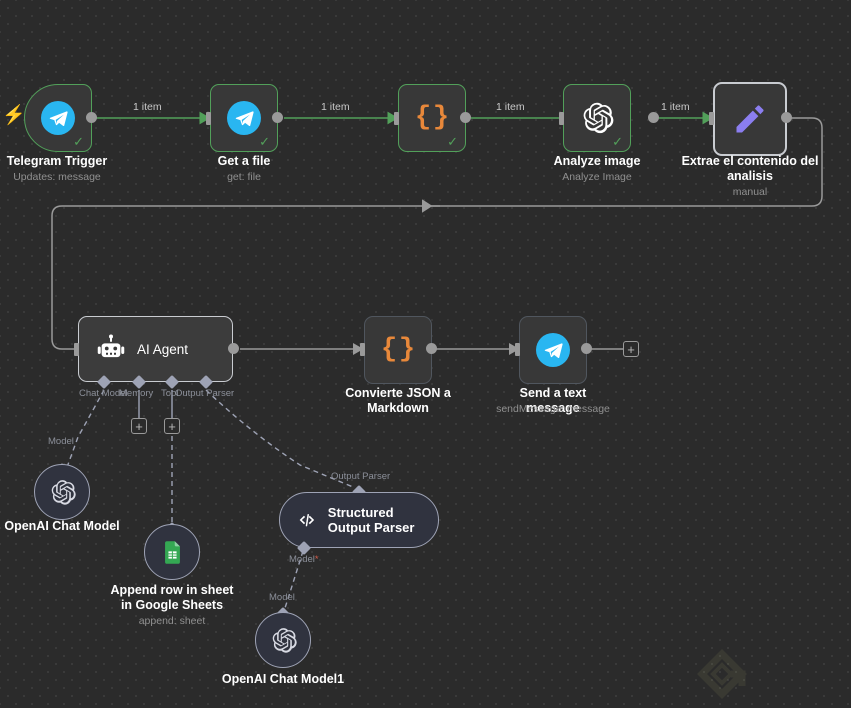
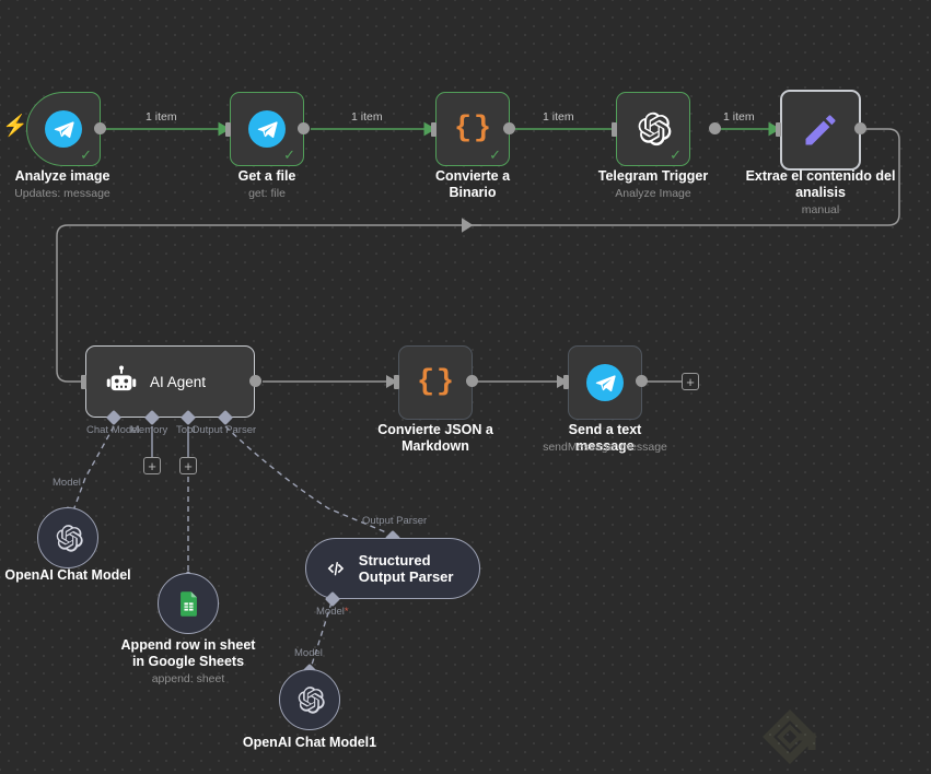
  ⚡
  ✓
- Telegram Trigger
+ Analyze image
  Updates: message
  ✓
  Get a file
  get: file
  { }
  ✓
+ Convierte a Binario
  ✓
- Analyze image
+ Telegram Trigger
  Analyze Image
  Extrae el contenido del analisis
  manual
  1 item
  1 item
  1 item
  1 item
  AI Agent
  Chat Model
  Memory
  Tool
  Output Parser
  +
  +
  { }
  Convierte JSON a Markdown
  Send a text message
  sendMessage: message
  +
  Model
  OpenAI Chat Model
  Append row in sheet in Google Sheets
  append: sheet
  Output Parser
  Structured Output Parser
  Model*
  Model
  OpenAI Chat Model1
